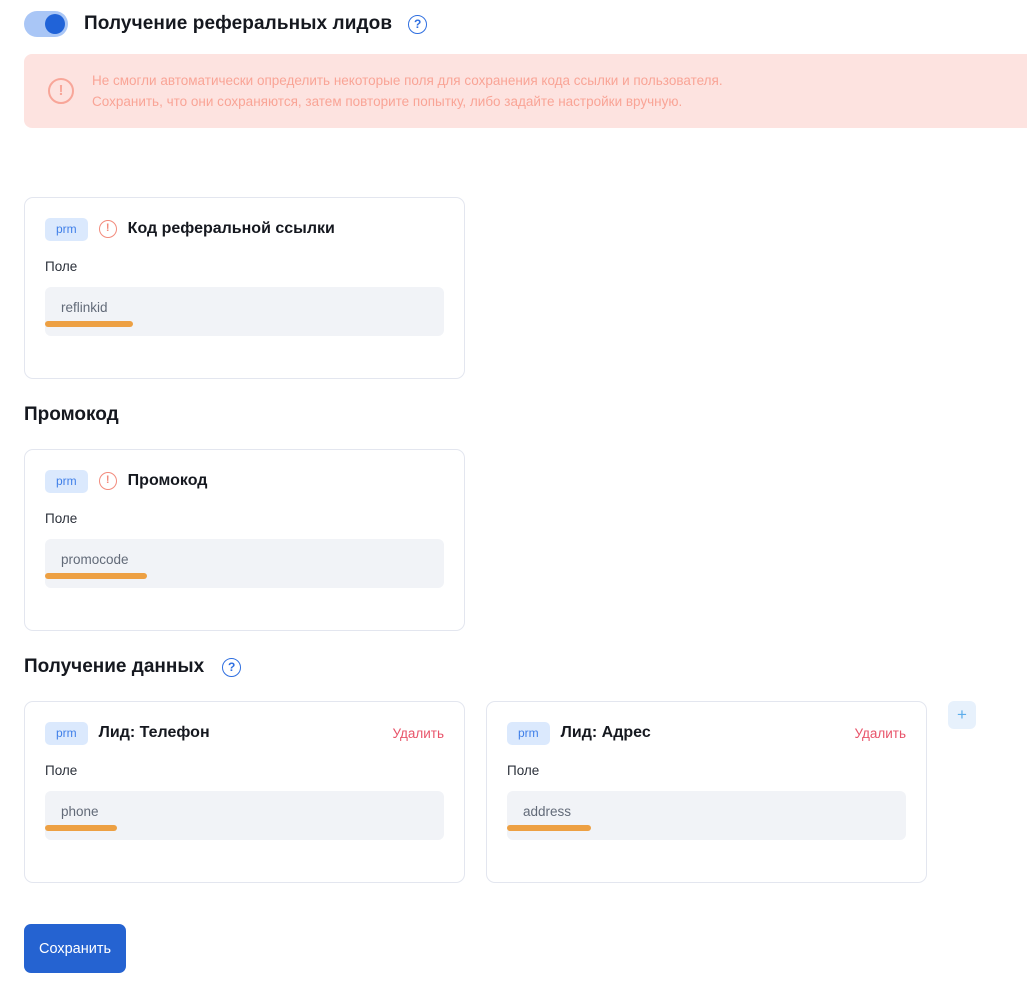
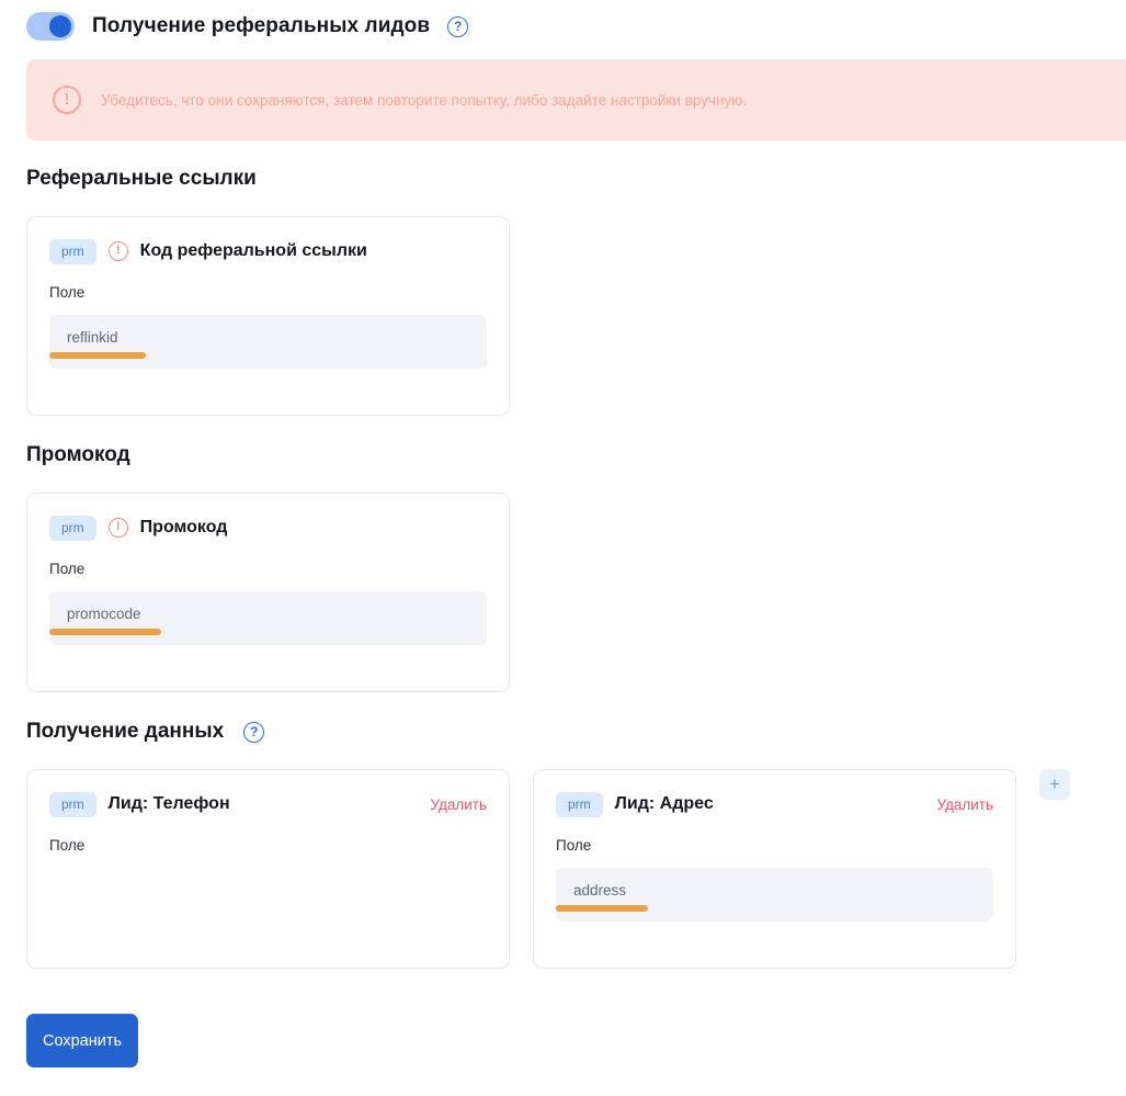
  Получение реферальных лидов
  ?
  !
- Не смогли автоматически определить некоторые поля для сохранения кода ссылки и пользователя.
- Сохранить, что они сохраняются, затем повторите попытку, либо задайте настройки вручную.
+ Убедитесь, что они сохраняются, затем повторите попытку, либо задайте настройки вручную.
+ Реферальные ссылки
  prm
  !
  Код реферальной ссылки
  Поле
  reflinkid
  Промокод
  prm
  !
  Промокод
  Поле
  promocode
  Получение данных
  ?
  prm
  Лид: Телефон
  Удалить
  Поле
- phone
  prm
  Лид: Адрес
  Удалить
  Поле
  address
  +
  Сохранить
